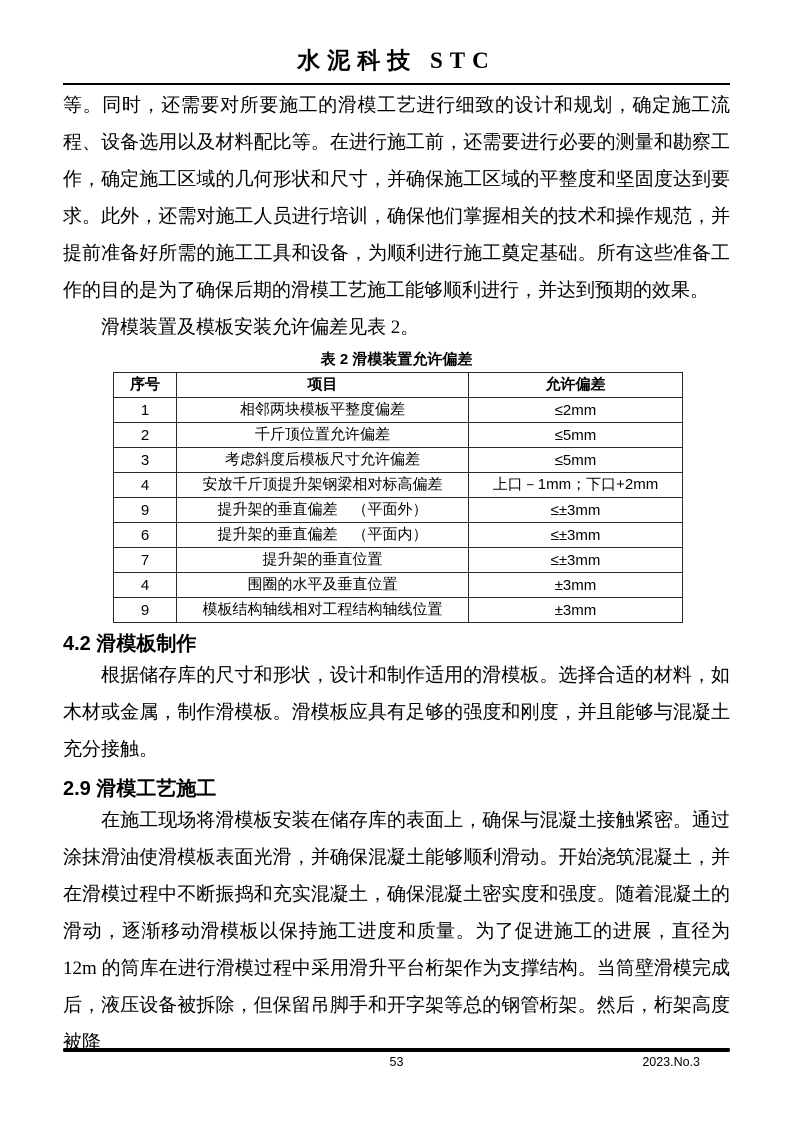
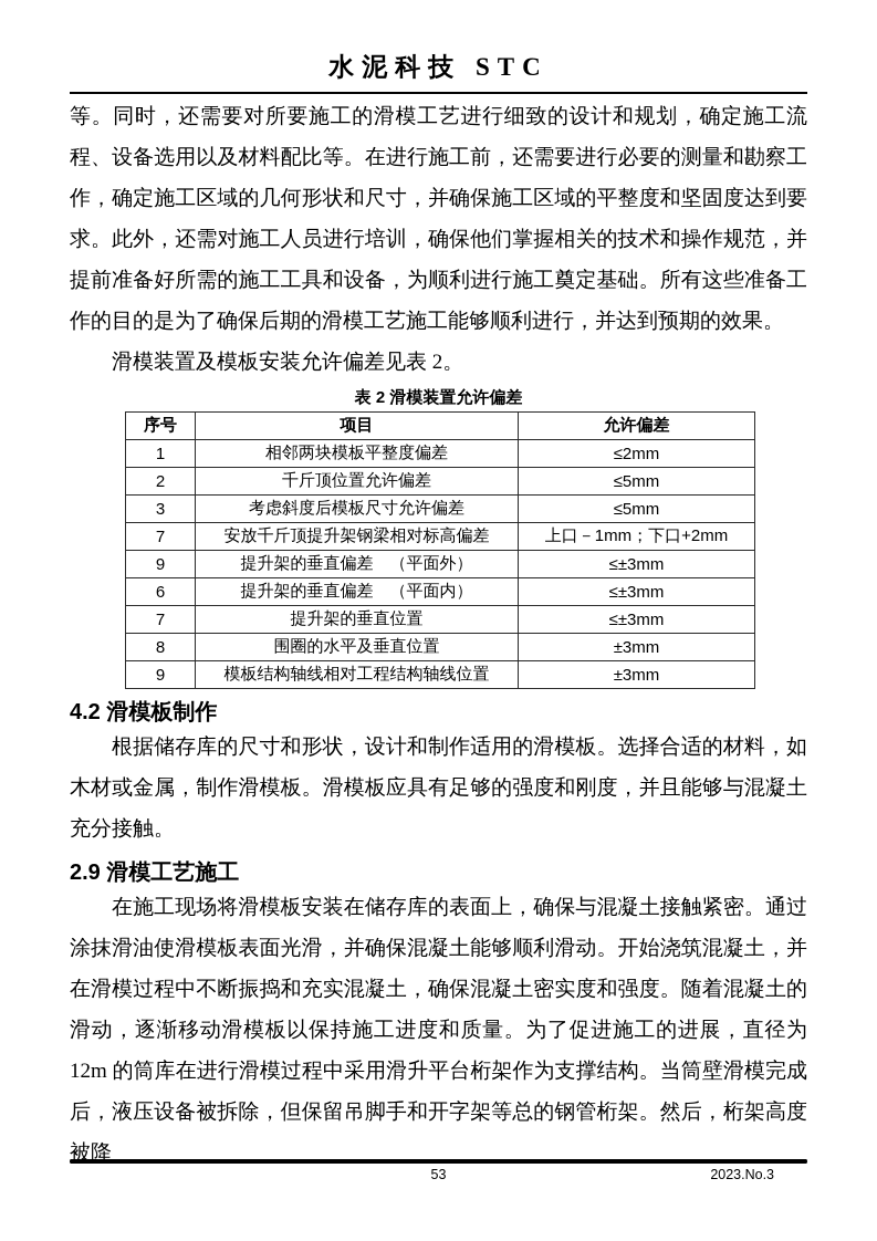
  水泥科技 STC
  等。同时，还需要对所要施工的滑模工艺进行细致的设计和规划，确定施工流程、设备选用以及材料配比等。在进行施工前，还需要进行必要的测量和勘察工作，确定施工区域的几何形状和尺寸，并确保施工区域的平整度和坚固度达到要求。此外，还需对施工人员进行培训，确保他们掌握相关的技术和操作规范，并提前准备好所需的施工工具和设备，为顺利进行施工奠定基础。所有这些准备工作的目的是为了确保后期的滑模工艺施工能够顺利进行，并达到预期的效果。
  滑模装置及模板安装允许偏差见表 2。
  表 2 滑模装置允许偏差
  序号	项目	允许偏差
  1	相邻两块模板平整度偏差	≤2mm
  2	千斤顶位置允许偏差	≤5mm
  3	考虑斜度后模板尺寸允许偏差	≤5mm
- 4	安放千斤顶提升架钢梁相对标高偏差	上口－1mm；下口+2mm
+ 7	安放千斤顶提升架钢梁相对标高偏差	上口－1mm；下口+2mm
  9	提升架的垂直偏差 （平面外）	≤±3mm
  6	提升架的垂直偏差 （平面内）	≤±3mm
  7	提升架的垂直位置	≤±3mm
- 4	围圈的水平及垂直位置	±3mm
+ 8	围圈的水平及垂直位置	±3mm
  9	模板结构轴线相对工程结构轴线位置	±3mm
  4.2 滑模板制作
  根据储存库的尺寸和形状，设计和制作适用的滑模板。选择合适的材料，如木材或金属，制作滑模板。滑模板应具有足够的强度和刚度，并且能够与混凝土充分接触。
  2.9 滑模工艺施工
  在施工现场将滑模板安装在储存库的表面上，确保与混凝土接触紧密。通过涂抹滑油使滑模板表面光滑，并确保混凝土能够顺利滑动。开始浇筑混凝土，并在滑模过程中不断振捣和充实混凝土，确保混凝土密实度和强度。随着混凝土的滑动，逐渐移动滑模板以保持施工进度和质量。为了促进施工的进展，直径为 12m 的筒库在进行滑模过程中采用滑升平台桁架作为支撑结构。当筒壁滑模完成后，液压设备被拆除，但保留吊脚手和开字架等总的钢管桁架。然后，桁架高度被降
  53
  2023.No.3
